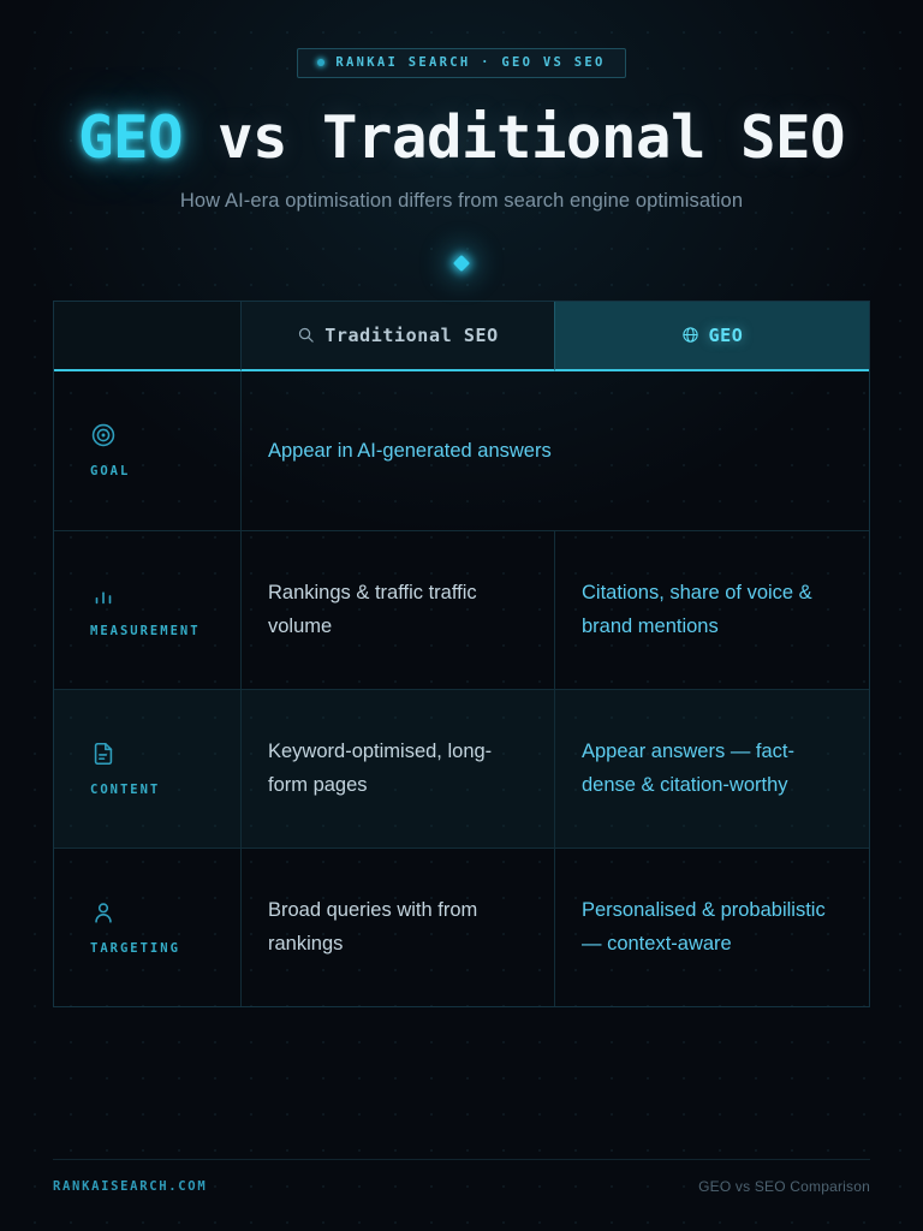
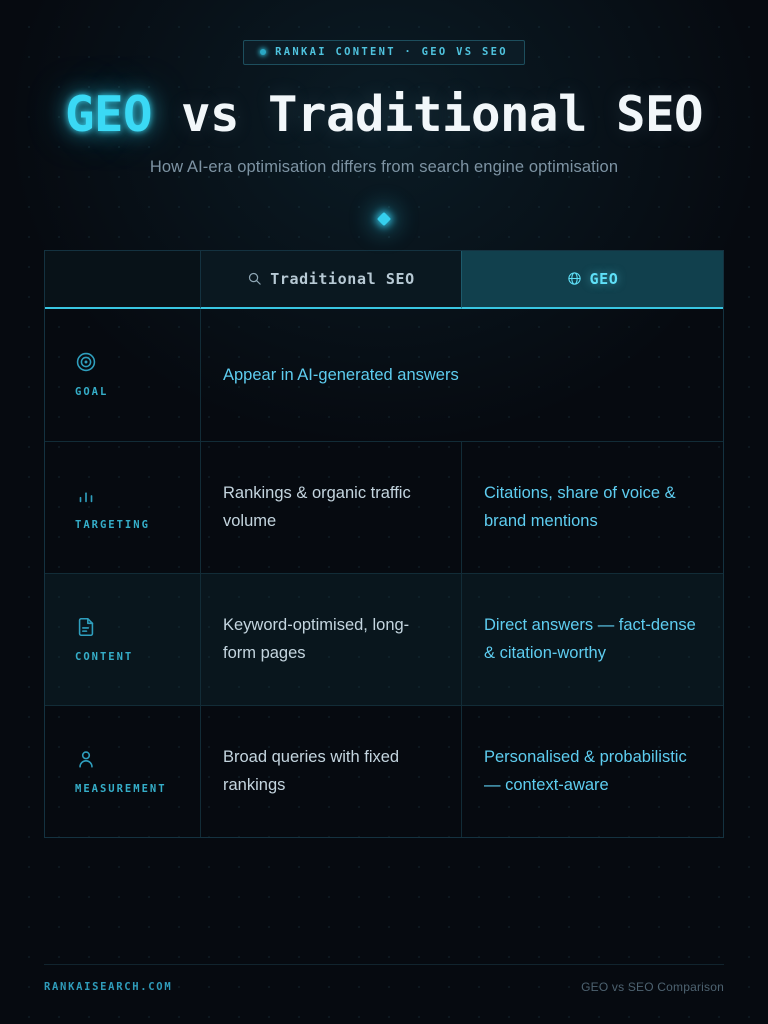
- RANKAI SEARCH · GEO VS SEO
+ RANKAI CONTENT · GEO VS SEO
  GEO vs Traditional SEO
  How AI-era optimisation differs from search engine optimisation
  Traditional SEO
  GEO
  GOAL
  Appear in AI-generated answers
- MEASUREMENT
+ TARGETING
- Rankings & traffic traffic volume
+ Rankings & organic traffic volume
  Citations, share of voice & brand mentions
  CONTENT
  Keyword-optimised, long-form pages
- Appear answers — fact-dense & citation-worthy
+ Direct answers — fact-dense & citation-worthy
- TARGETING
+ MEASUREMENT
- Broad queries with from rankings
+ Broad queries with fixed rankings
  Personalised & probabilistic — context-aware
  RANKAISEARCH.COM
  GEO vs SEO Comparison
